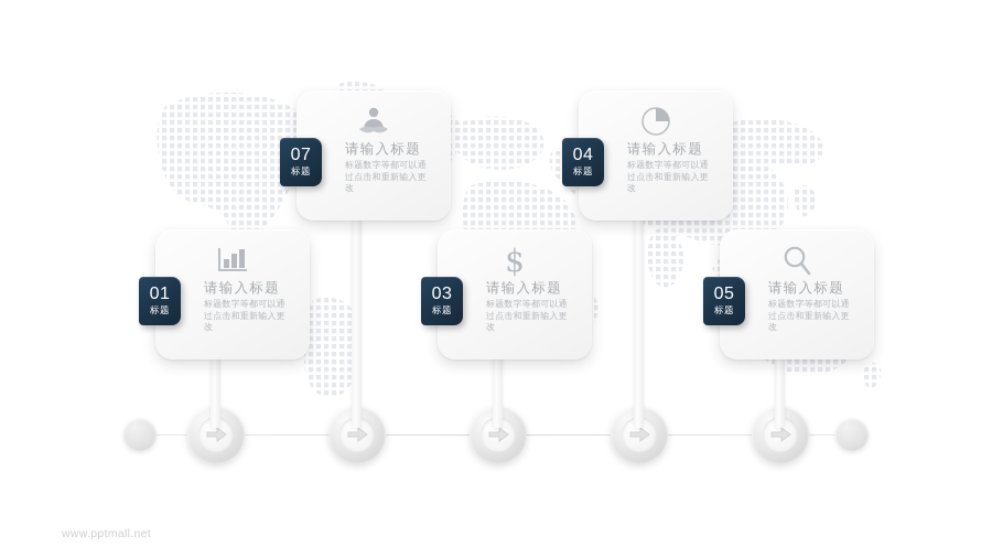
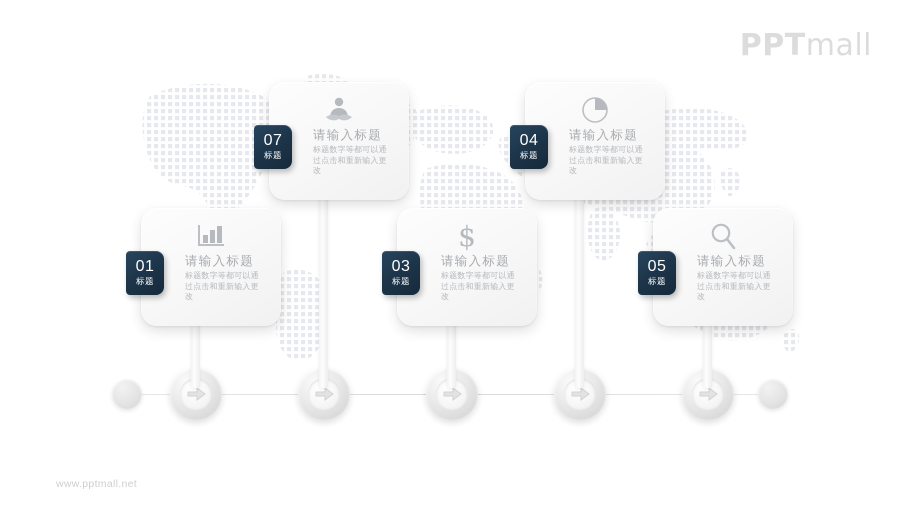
+ PPTmall
  请输入标题
  标题数字等都可以通过点击和重新输入更改
  01
  标题
  请输入标题
  标题数字等都可以通过点击和重新输入更改
  07
  标题
  $
  请输入标题
  标题数字等都可以通过点击和重新输入更改
  03
  标题
  请输入标题
  标题数字等都可以通过点击和重新输入更改
  04
  标题
  请输入标题
  标题数字等都可以通过点击和重新输入更改
  05
  标题
  www.pptmall.net
